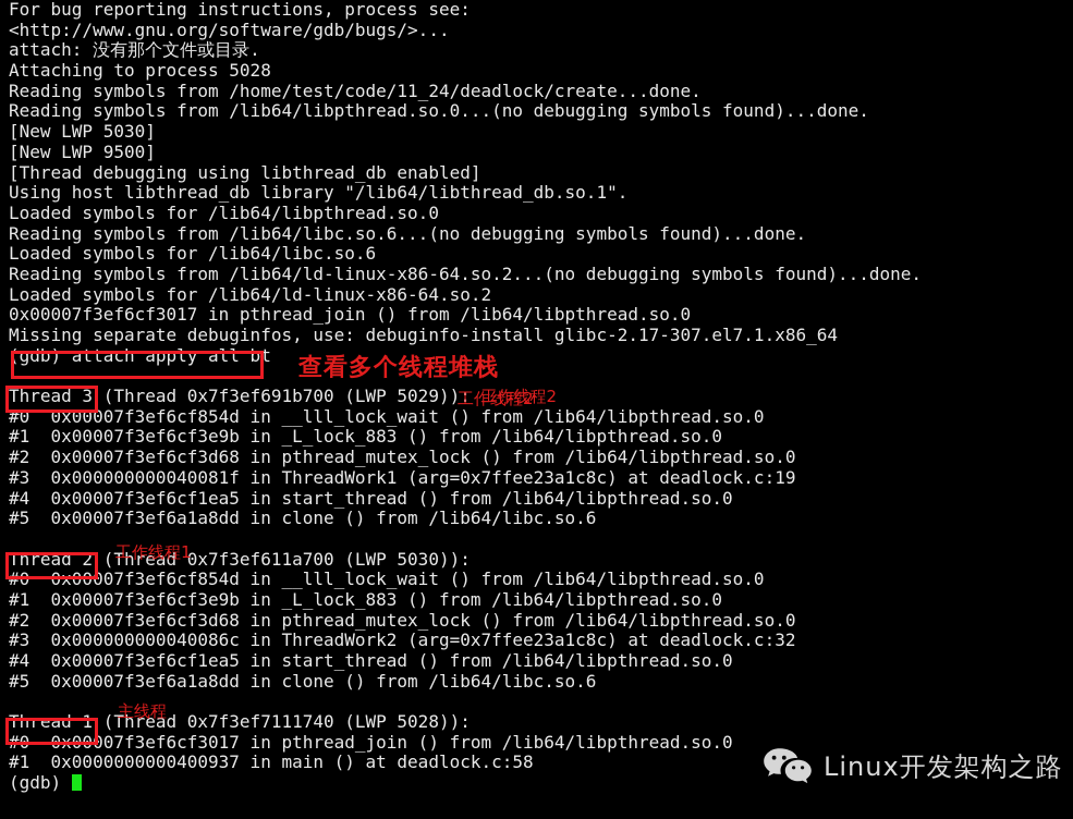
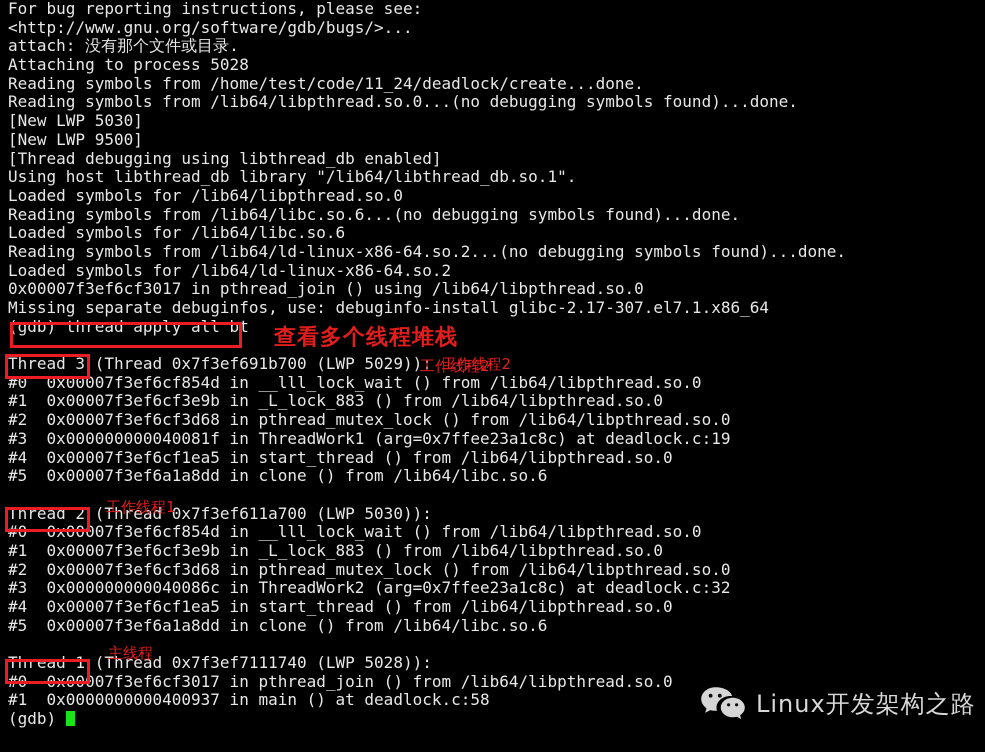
- For bug reporting instructions, process see:
+ For bug reporting instructions, please see:
  <http://www.gnu.org/software/gdb/bugs/>...
  attach: 没有那个文件或目录.
  Attaching to process 5028
  Reading symbols from /home/test/code/11_24/deadlock/create...done.
  Reading symbols from /lib64/libpthread.so.0...(no debugging symbols found)...done.
  [New LWP 5030]
  [New LWP 9500]
  [Thread debugging using libthread_db enabled]
  Using host libthread_db library "/lib64/libthread_db.so.1".
  Loaded symbols for /lib64/libpthread.so.0
  Reading symbols from /lib64/libc.so.6...(no debugging symbols found)...done.
  Loaded symbols for /lib64/libc.so.6
  Reading symbols from /lib64/ld-linux-x86-64.so.2...(no debugging symbols found)...done.
  Loaded symbols for /lib64/ld-linux-x86-64.so.2
- 0x00007f3ef6cf3017 in pthread_join () from /lib64/libpthread.so.0
+ 0x00007f3ef6cf3017 in pthread_join () using /lib64/libpthread.so.0
  Missing separate debuginfos, use: debuginfo-install glibc-2.17-307.el7.1.x86_64
- (gdb) attach apply all bt
+ (gdb) thread apply all bt
  Thread 3 (Thread 0x7f3ef691b700 (LWP 5029)): 工作线程2
  #0 0x00007f3ef6cf854d in __lll_lock_wait () from /lib64/libpthread.so.0
  #1 0x00007f3ef6cf3e9b in _L_lock_883 () from /lib64/libpthread.so.0
  #2 0x00007f3ef6cf3d68 in pthread_mutex_lock () from /lib64/libpthread.so.0
  #3 0x000000000040081f in ThreadWork1 (arg=0x7ffee23a1c8c) at deadlock.c:19
  #4 0x00007f3ef6cf1ea5 in start_thread () from /lib64/libpthread.so.0
  #5 0x00007f3ef6a1a8dd in clone () from /lib64/libc.so.6
  Thread 2 (Thread 0x7f3ef611a700 (LWP 5030)):
  #0 0x00007f3ef6cf854d in __lll_lock_wait () from /lib64/libpthread.so.0
  #1 0x00007f3ef6cf3e9b in _L_lock_883 () from /lib64/libpthread.so.0
  #2 0x00007f3ef6cf3d68 in pthread_mutex_lock () from /lib64/libpthread.so.0
  #3 0x000000000040086c in ThreadWork2 (arg=0x7ffee23a1c8c) at deadlock.c:32
  #4 0x00007f3ef6cf1ea5 in start_thread () from /lib64/libpthread.so.0
  #5 0x00007f3ef6a1a8dd in clone () from /lib64/libc.so.6
  Thread 1 (Thread 0x7f3ef7111740 (LWP 5028)):
  #0 0x00007f3ef6cf3017 in pthread_join () from /lib64/libpthread.so.0
  #1 0x0000000000400937 in main () at deadlock.c:58
  (gdb)
  查看多个线程堆栈
  工作线程2
  工作线程1
  主线程
  Linux开发架构之路
